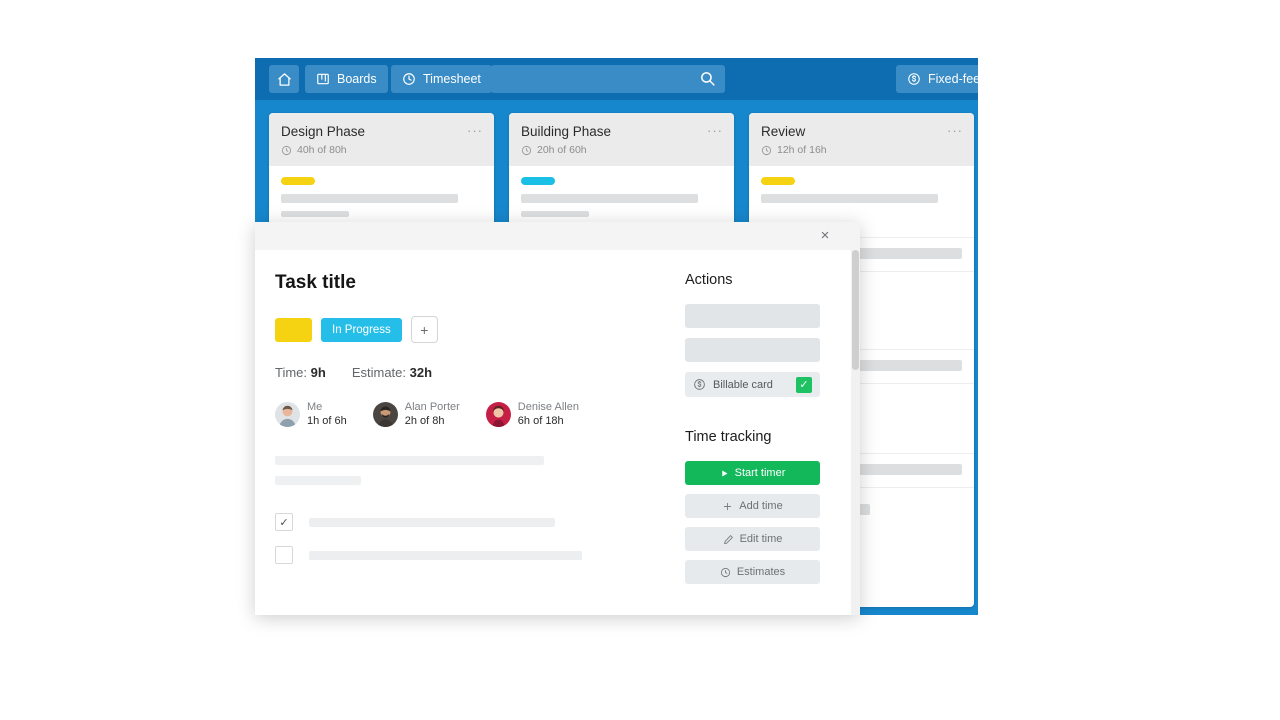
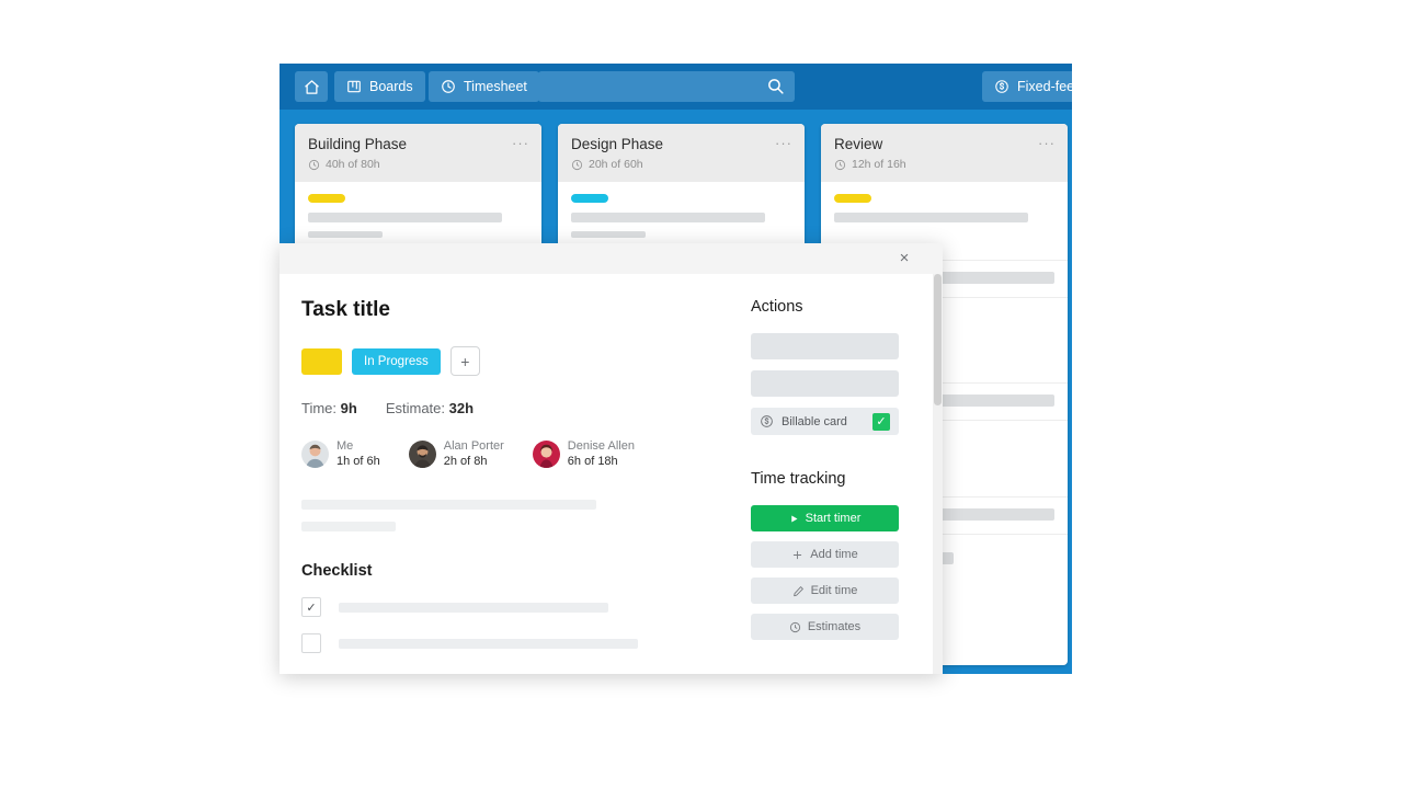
  Boards
  Timesheet
  Fixed-fee
- Design Phase
+ Building Phase
  40h of 80h
  ···
- Building Phase
+ Design Phase
  20h of 60h
  ···
  Review
  12h of 16h
  ···
  ×
  Task title
  In Progress
  +
  Time: 9h
  Estimate: 32h
  Me
  1h of 6h
  Alan Porter
  2h of 8h
  Denise Allen
  6h of 18h
+ Checklist
  ✓
  Actions
  Billable card
  ✓
  Time tracking
  Start timer
  Add time
  Edit time
  Estimates
